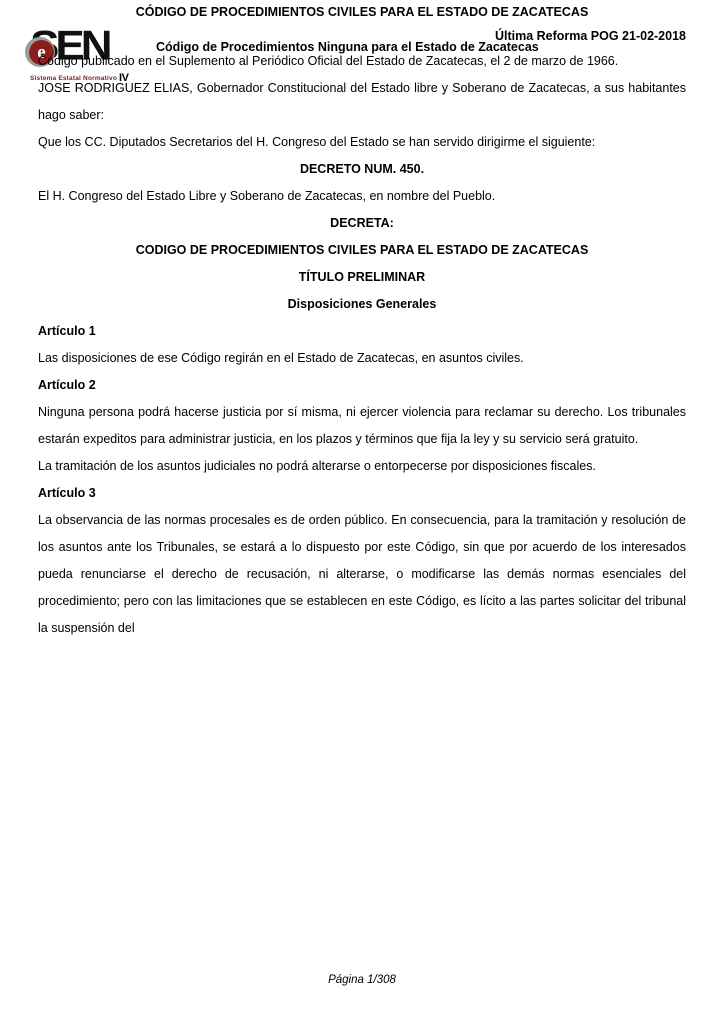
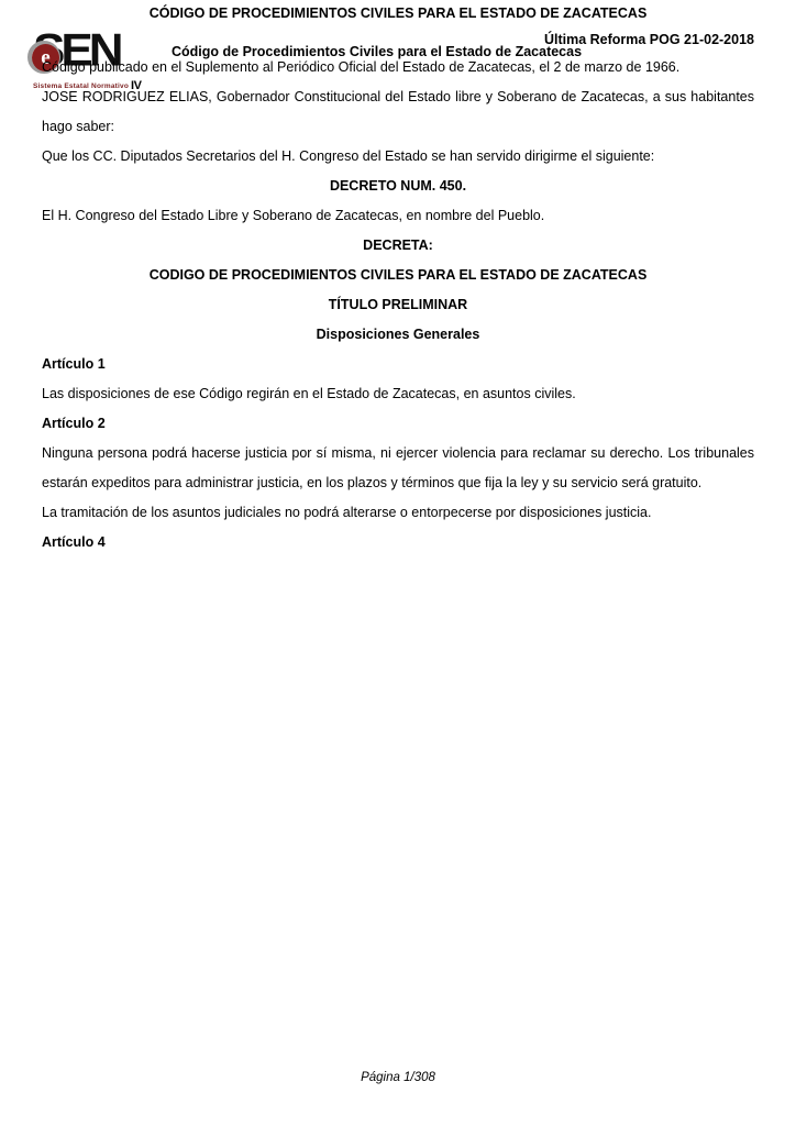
  e
- Código de Procedimientos Ninguna para el Estado de Zacatecas
+ Código de Procedimientos Civiles para el Estado de Zacatecas
  CÓDIGO DE PROCEDIMIENTOS CIVILES PARA EL ESTADO DE ZACATECAS
  Última Reforma POG 21-02-2018
  Código publicado en el Suplemento al Periódico Oficial del Estado de Zacatecas, el 2 de marzo de 1966.
  JOSE RODRIGUEZ ELIAS, Gobernador Constitucional del Estado libre y Soberano de Zacatecas, a sus habitantes hago saber:
  Que los CC. Diputados Secretarios del H. Congreso del Estado se han servido dirigirme el siguiente:
  DECRETO NUM. 450.
  El H. Congreso del Estado Libre y Soberano de Zacatecas, en nombre del Pueblo.
  DECRETA:
  CODIGO DE PROCEDIMIENTOS CIVILES PARA EL ESTADO DE ZACATECAS
  TÍTULO PRELIMINAR
  Disposiciones Generales
  Artículo 1
  Las disposiciones de ese Código regirán en el Estado de Zacatecas, en asuntos civiles.
  Artículo 2
  Ninguna persona podrá hacerse justicia por sí misma, ni ejercer violencia para reclamar su derecho. Los tribunales estarán expeditos para administrar justicia, en los plazos y términos que fija la ley y su servicio será gratuito.
- La tramitación de los asuntos judiciales no podrá alterarse o entorpecerse por disposiciones fiscales.
+ La tramitación de los asuntos judiciales no podrá alterarse o entorpecerse por disposiciones justicia.
- Artículo 3
+ Artículo 4
- La observancia de las normas procesales es de orden público. En consecuencia, para la tramitación y resolución de los asuntos ante los Tribunales, se estará a lo dispuesto por este Código, sin que por acuerdo de los interesados pueda renunciarse el derecho de recusación, ni alterarse, o modificarse las demás normas esenciales del procedimiento; pero con las limitaciones que se establecen en este Código, es lícito a las partes solicitar del tribunal la suspensión del
  Página 1/308
